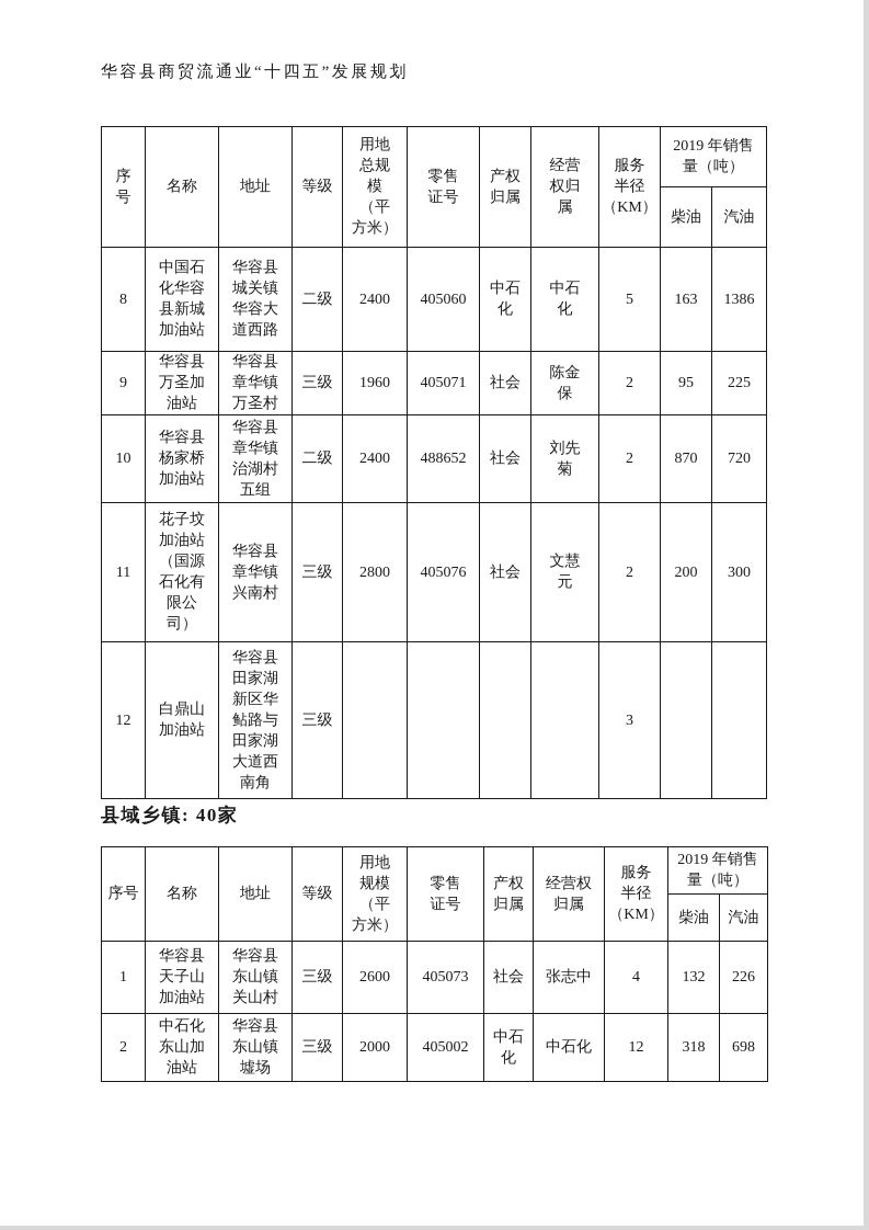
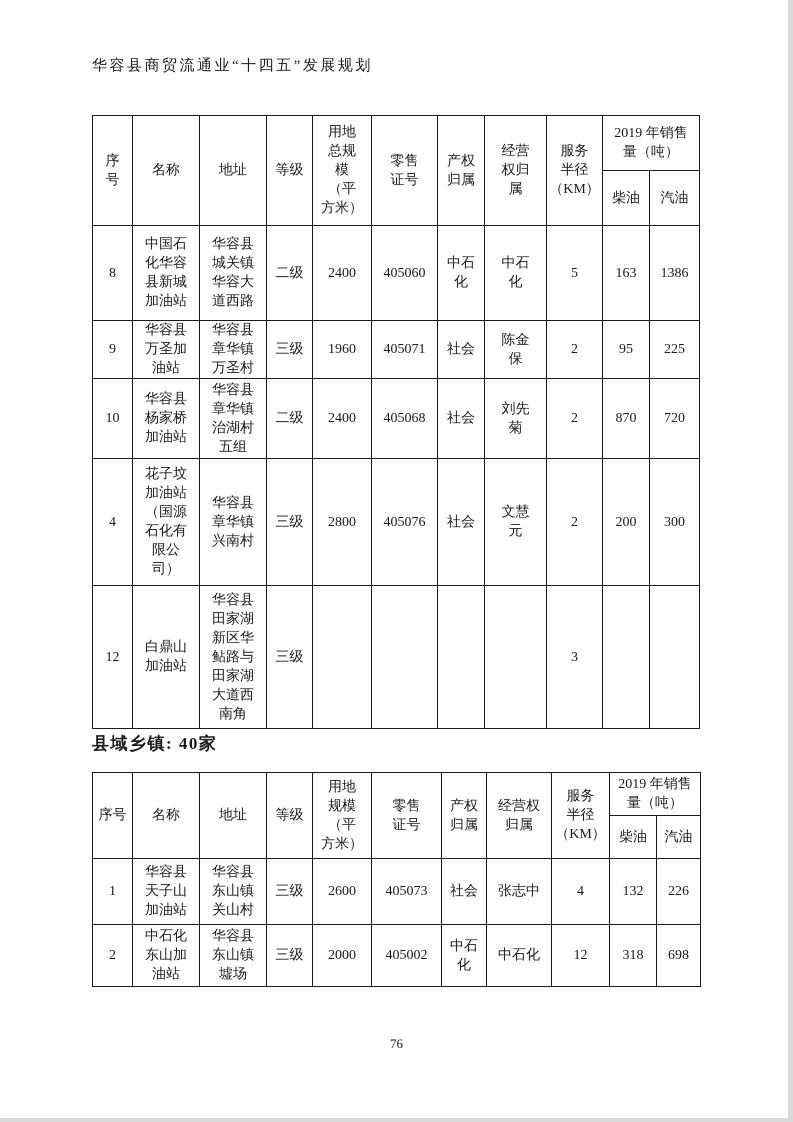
  华容县商贸流通业“十四五”发展规划
  序 号	名称	地址	等级	用地 总规 模 （平 方米）	零售 证号	产权 归属	经营 权归 属	服务 半径 （KM）	2019 年销售 量（吨）
  柴油	汽油
  8	中国石 化华容 县新城 加油站	华容县 城关镇 华容大 道西路	二级	2400	405060	中石 化	中石 化	5	163	1386
  9	华容县 万圣加 油站	华容县 章华镇 万圣村	三级	1960	405071	社会	陈金 保	2	95	225
- 10	华容县 杨家桥 加油站	华容县 章华镇 治湖村 五组	二级	2400	488652	社会	刘先 菊	2	870	720
+ 10	华容县 杨家桥 加油站	华容县 章华镇 治湖村 五组	二级	2400	405068	社会	刘先 菊	2	870	720
- 11	花子坟 加油站 （国源 石化有 限公 司）	华容县 章华镇 兴南村	三级	2800	405076	社会	文慧 元	2	200	300
+ 4	花子坟 加油站 （国源 石化有 限公 司）	华容县 章华镇 兴南村	三级	2800	405076	社会	文慧 元	2	200	300
  12	白鼎山 加油站	华容县 田家湖 新区华 鲇路与 田家湖 大道西 南角	三级					3
  县域乡镇: 40家
  序号	名称	地址	等级	用地 规模 （平 方米）	零售 证号	产权 归属	经营权 归属	服务 半径 （KM）	2019 年销售 量（吨）
  柴油	汽油
  1	华容县 天子山 加油站	华容县 东山镇 关山村	三级	2600	405073	社会	张志中	4	132	226
  2	中石化 东山加 油站	华容县 东山镇 墟场	三级	2000	405002	中石 化	中石化	12	318	698
+ 76
